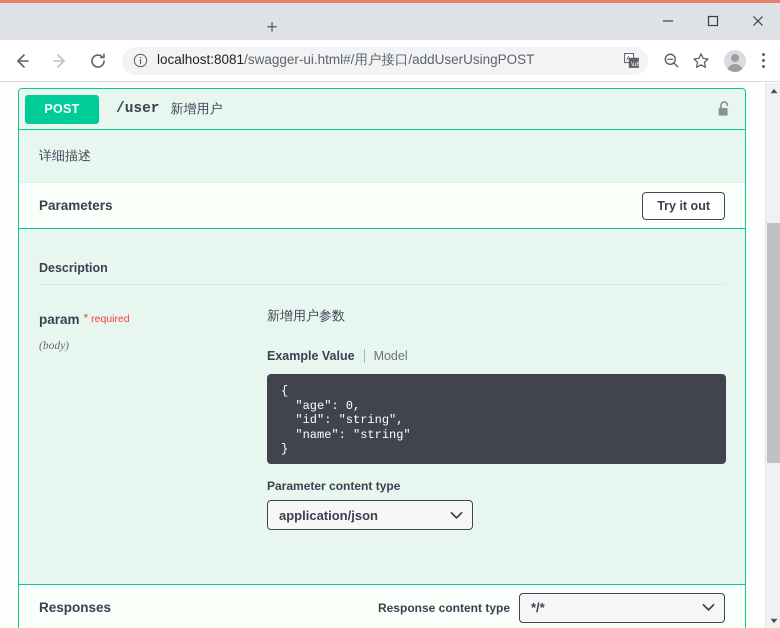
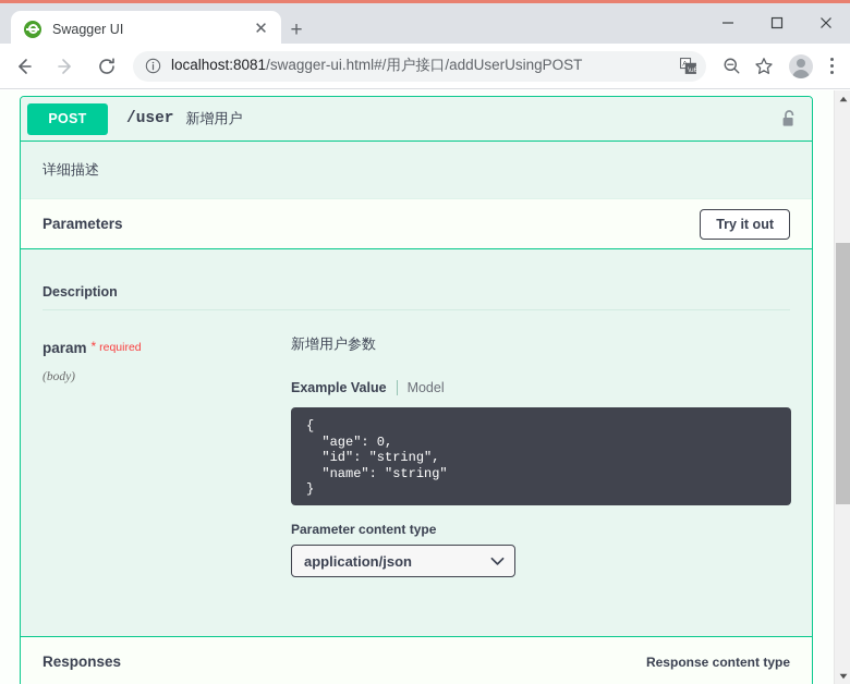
+ Swagger UI
+ ✕
  +
  localhost:8081/swagger-ui.html#/用户接口/addUserUsingPOST
  POST
  /user
  新增用户
  详细描述
  Parameters
  Try it out
  Description
  param * required
  (body)
  新增用户参数
  Example Value
  Model
  {
  "age": 0,
  "id": "string",
  "name": "string"
  }
  Parameter content type
  application/json
  Responses
  Response content type
- */*
